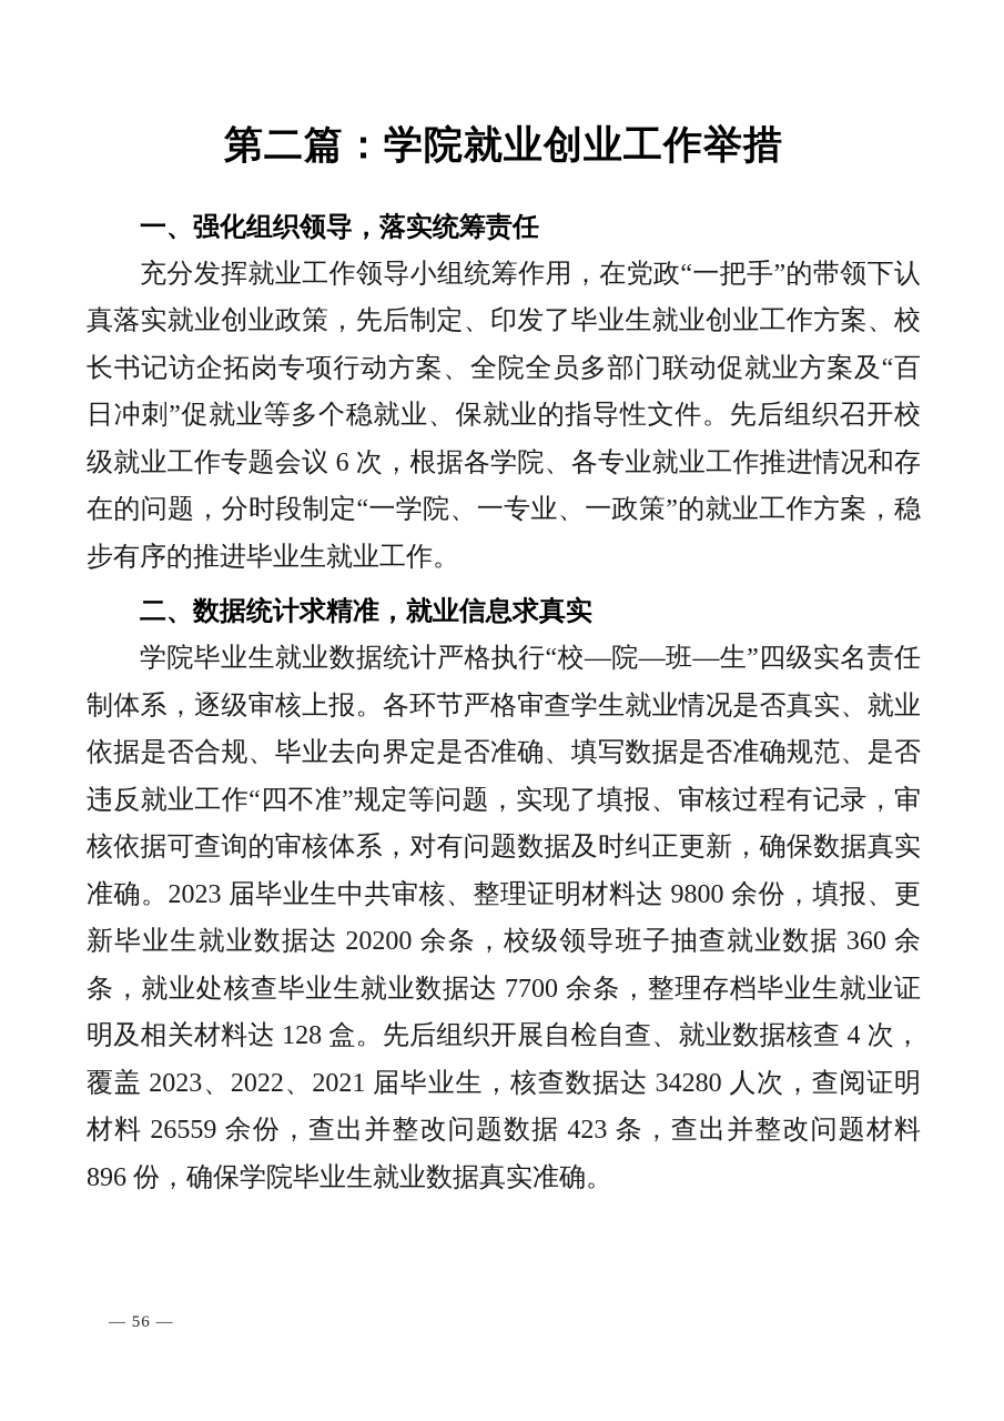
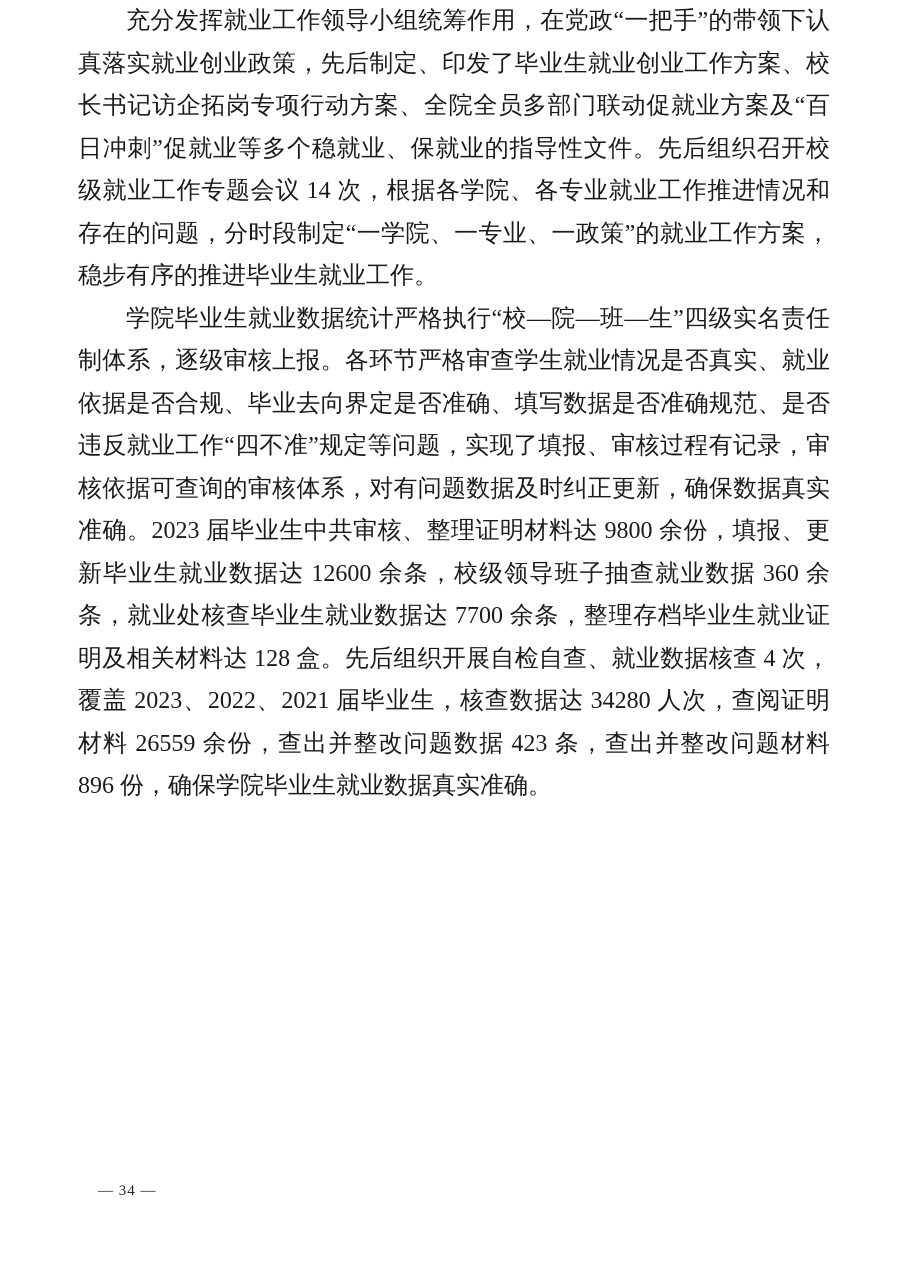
- 第二篇：学院就业创业工作举措
- 一、强化组织领导，落实统筹责任
- 充分发挥就业工作领导小组统筹作用，在党政“一把手”的带领下认真落实就业创业政策，先后制定、印发了毕业生就业创业工作方案、校长书记访企拓岗专项行动方案、全院全员多部门联动促就业方案及“百日冲刺”促就业等多个稳就业、保就业的指导性文件。先后组织召开校级就业工作专题会议 6 次，根据各学院、各专业就业工作推进情况和存在的问题，分时段制定“一学院、一专业、一政策”的就业工作方案，稳步有序的推进毕业生就业工作。
+ 充分发挥就业工作领导小组统筹作用，在党政“一把手”的带领下认真落实就业创业政策，先后制定、印发了毕业生就业创业工作方案、校长书记访企拓岗专项行动方案、全院全员多部门联动促就业方案及“百日冲刺”促就业等多个稳就业、保就业的指导性文件。先后组织召开校级就业工作专题会议 14 次，根据各学院、各专业就业工作推进情况和存在的问题，分时段制定“一学院、一专业、一政策”的就业工作方案，稳步有序的推进毕业生就业工作。
- 二、数据统计求精准，就业信息求真实
- 学院毕业生就业数据统计严格执行“校—院—班—生”四级实名责任制体系，逐级审核上报。各环节严格审查学生就业情况是否真实、就业依据是否合规、毕业去向界定是否准确、填写数据是否准确规范、是否违反就业工作“四不准”规定等问题，实现了填报、审核过程有记录，审核依据可查询的审核体系，对有问题数据及时纠正更新，确保数据真实准确。2023 届毕业生中共审核、整理证明材料达 9800 余份，填报、更新毕业生就业数据达 20200 余条，校级领导班子抽查就业数据 360 余条，就业处核查毕业生就业数据达 7700 余条，整理存档毕业生就业证明及相关材料达 128 盒。先后组织开展自检自查、就业数据核查 4 次，覆盖 2023、2022、2021 届毕业生，核查数据达 34280 人次，查阅证明材料 26559 余份，查出并整改问题数据 423 条，查出并整改问题材料 896 份，确保学院毕业生就业数据真实准确。
+ 学院毕业生就业数据统计严格执行“校—院—班—生”四级实名责任制体系，逐级审核上报。各环节严格审查学生就业情况是否真实、就业依据是否合规、毕业去向界定是否准确、填写数据是否准确规范、是否违反就业工作“四不准”规定等问题，实现了填报、审核过程有记录，审核依据可查询的审核体系，对有问题数据及时纠正更新，确保数据真实准确。2023 届毕业生中共审核、整理证明材料达 9800 余份，填报、更新毕业生就业数据达 12600 余条，校级领导班子抽查就业数据 360 余条，就业处核查毕业生就业数据达 7700 余条，整理存档毕业生就业证明及相关材料达 128 盒。先后组织开展自检自查、就业数据核查 4 次，覆盖 2023、2022、2021 届毕业生，核查数据达 34280 人次，查阅证明材料 26559 余份，查出并整改问题数据 423 条，查出并整改问题材料 896 份，确保学院毕业生就业数据真实准确。
- — 56 —
+ — 34 —
